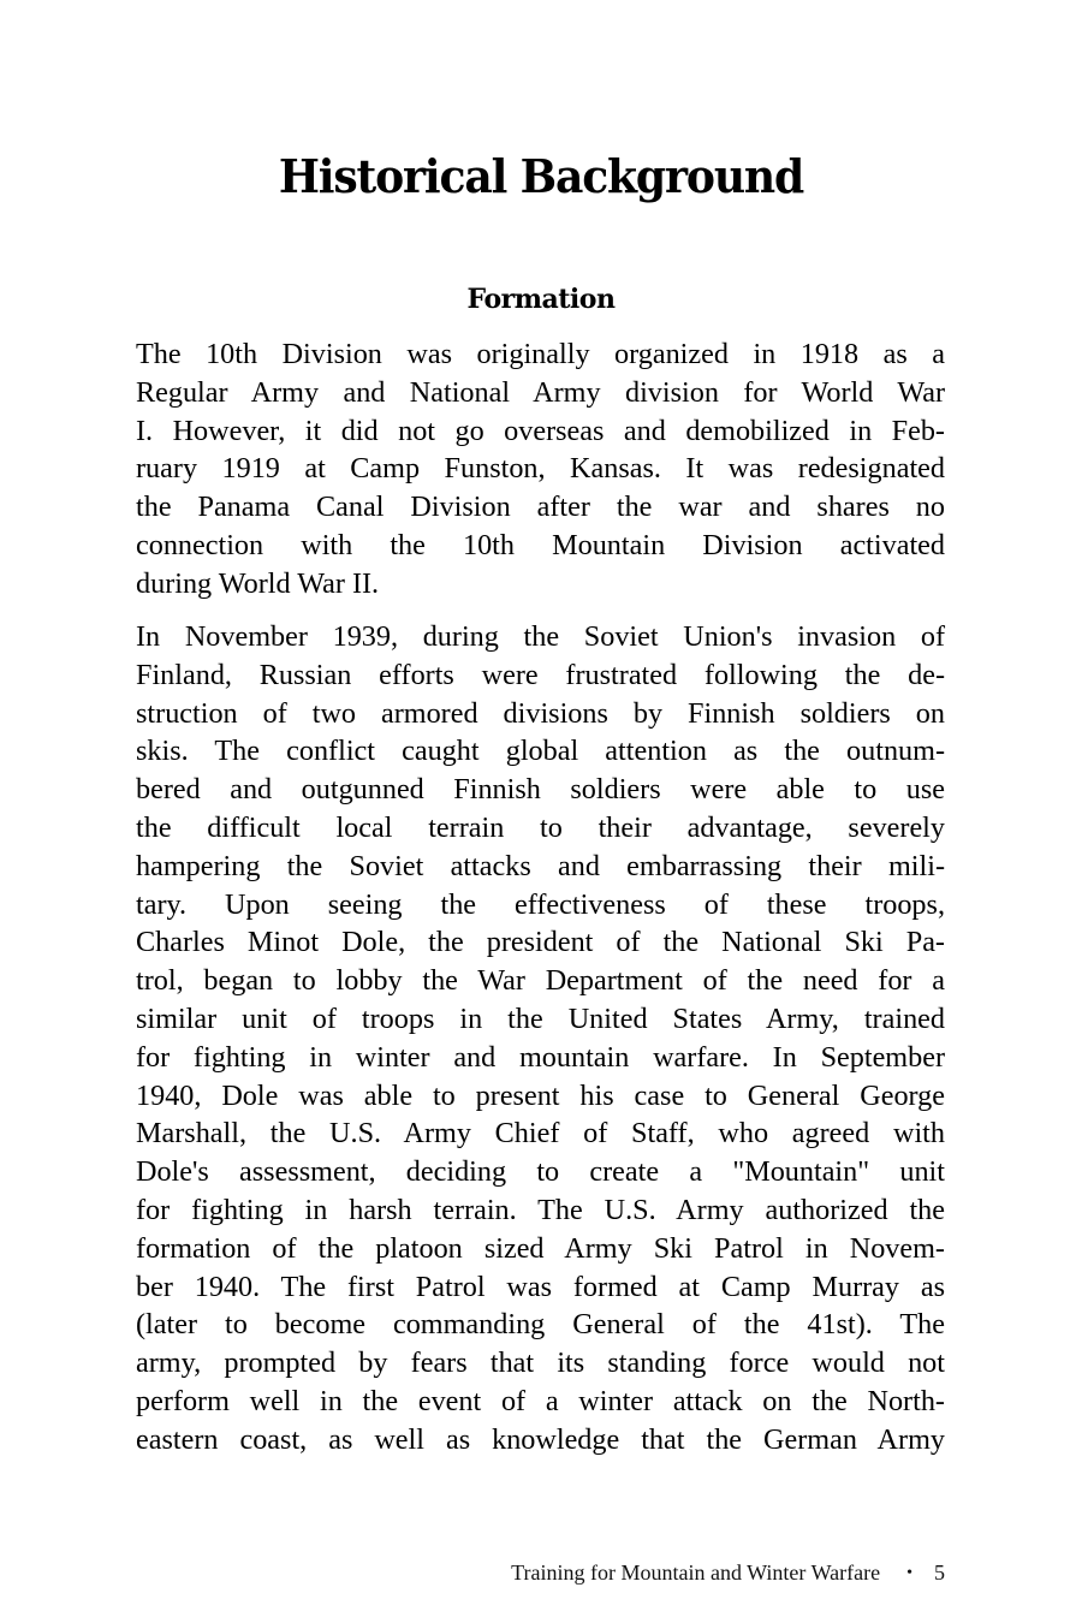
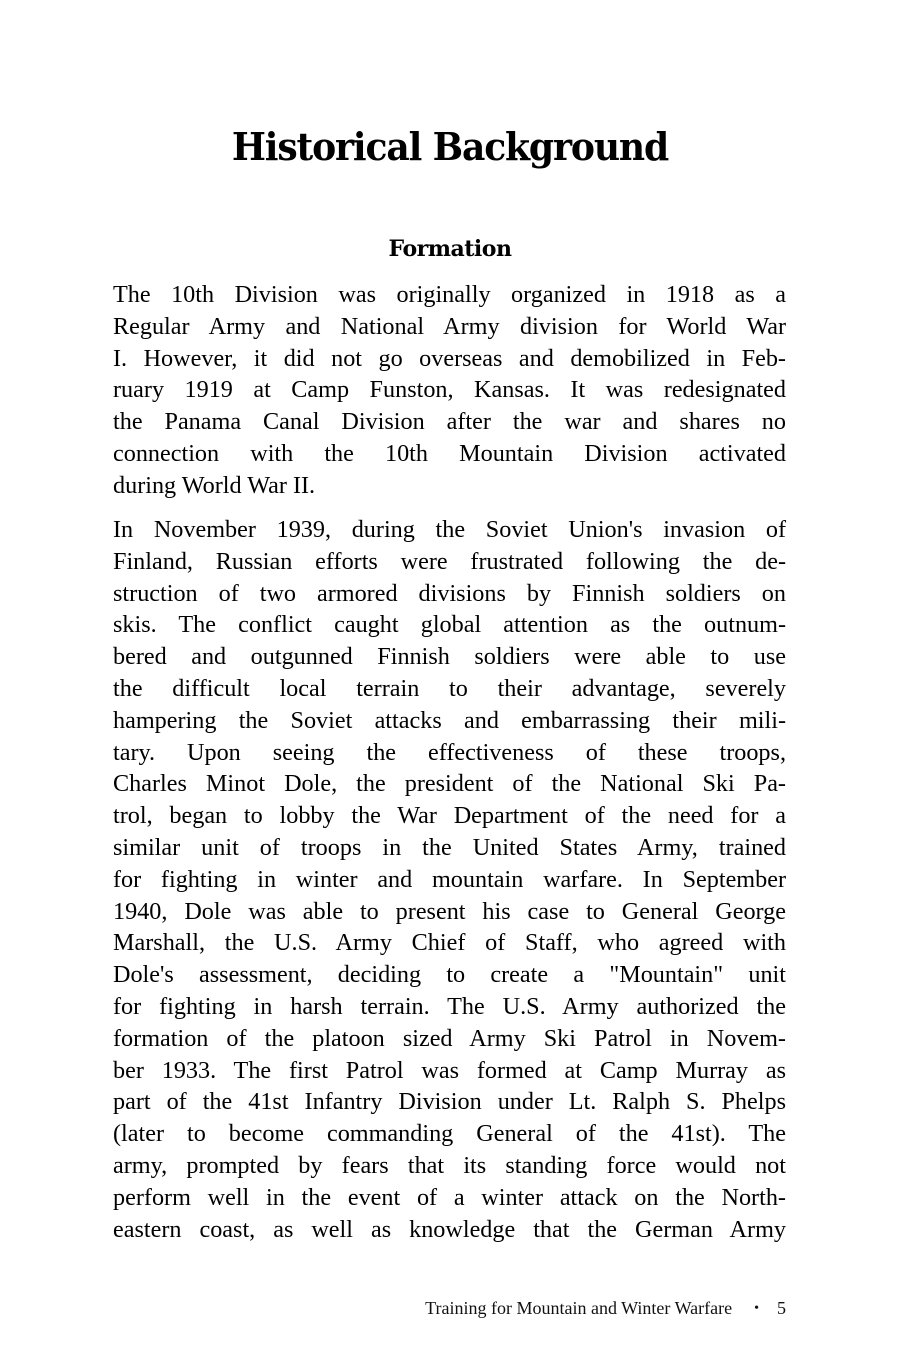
  Historical Background
  Formation
  The 10th Division was originally organized in 1918 as a
  Regular Army and National Army division for World War
  I. However, it did not go overseas and demobilized in Feb-
  ruary 1919 at Camp Funston, Kansas. It was redesignated
  the Panama Canal Division after the war and shares no
  connection with the 10th Mountain Division activated
  during World War II.
  In November 1939, during the Soviet Union's invasion of
  Finland, Russian efforts were frustrated following the de-
  struction of two armored divisions by Finnish soldiers on
  skis. The conflict caught global attention as the outnum-
  bered and outgunned Finnish soldiers were able to use
  the difficult local terrain to their advantage, severely
  hampering the Soviet attacks and embarrassing their mili-
  tary. Upon seeing the effectiveness of these troops,
  Charles Minot Dole, the president of the National Ski Pa-
  trol, began to lobby the War Department of the need for a
  similar unit of troops in the United States Army, trained
  for fighting in winter and mountain warfare. In September
  1940, Dole was able to present his case to General George
  Marshall, the U.S. Army Chief of Staff, who agreed with
  Dole's assessment, deciding to create a "Mountain" unit
  for fighting in harsh terrain. The U.S. Army authorized the
  formation of the platoon sized Army Ski Patrol in Novem-
- ber 1940. The first Patrol was formed at Camp Murray as
+ ber 1933. The first Patrol was formed at Camp Murray as
+ part of the 41st Infantry Division under Lt. Ralph S. Phelps
  (later to become commanding General of the 41st). The
  army, prompted by fears that its standing force would not
  perform well in the event of a winter attack on the North-
  eastern coast, as well as knowledge that the German Army
  Training for Mountain and Winter Warfare
  •
  5
